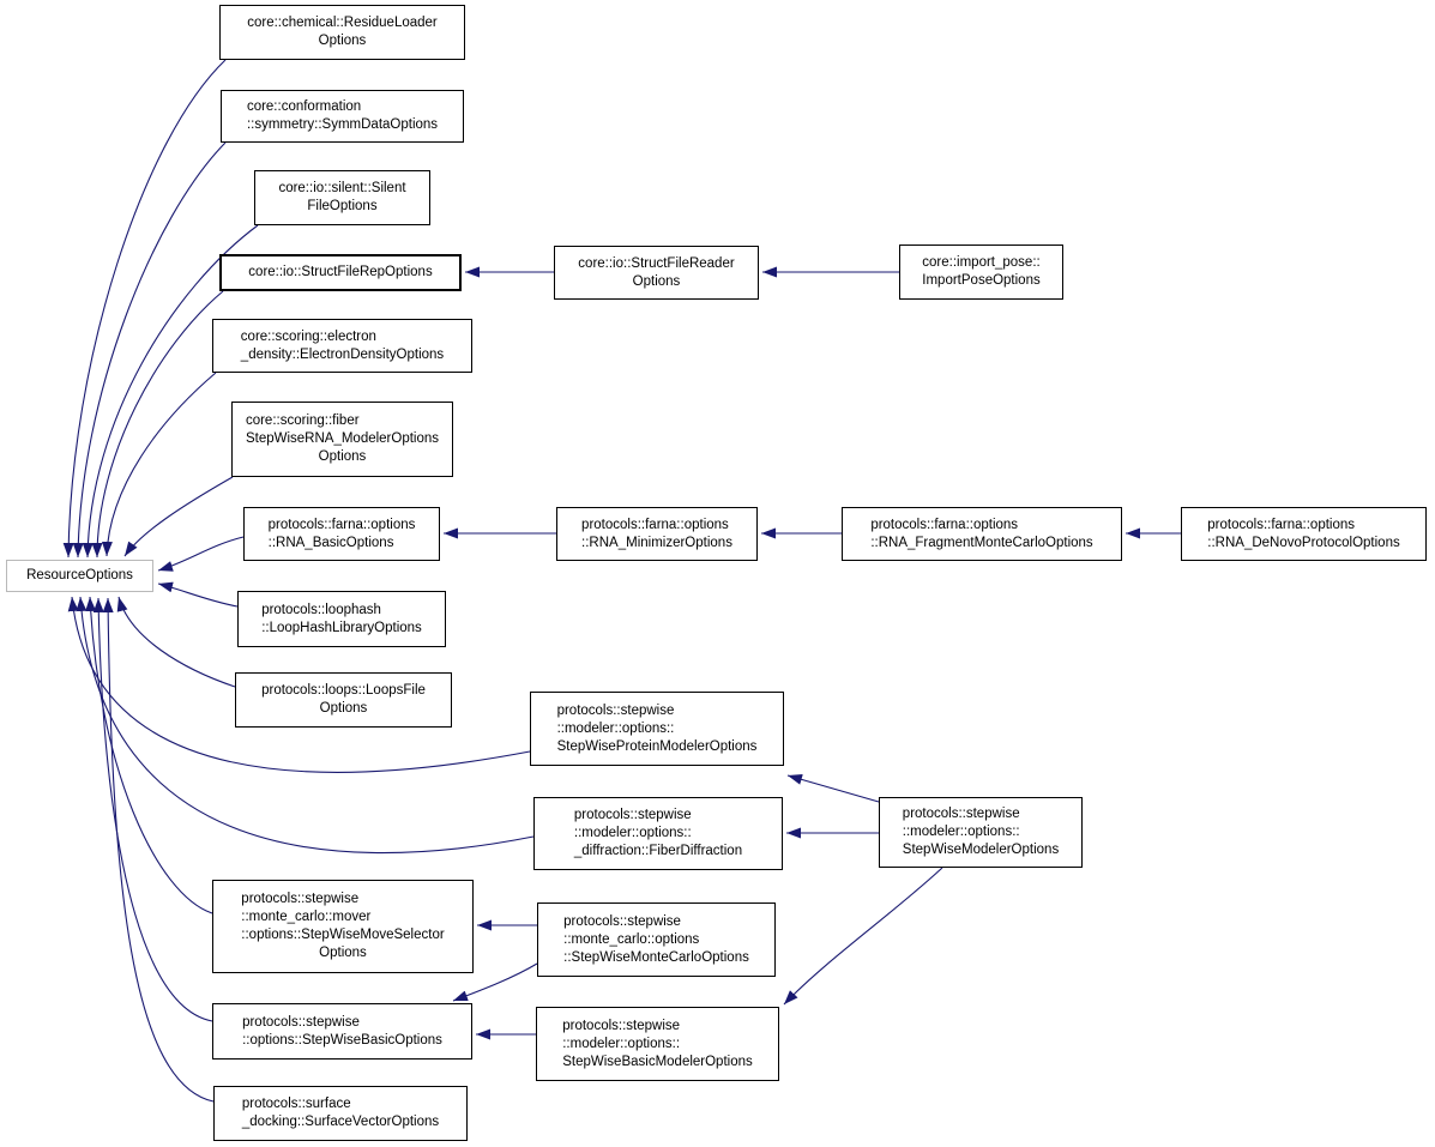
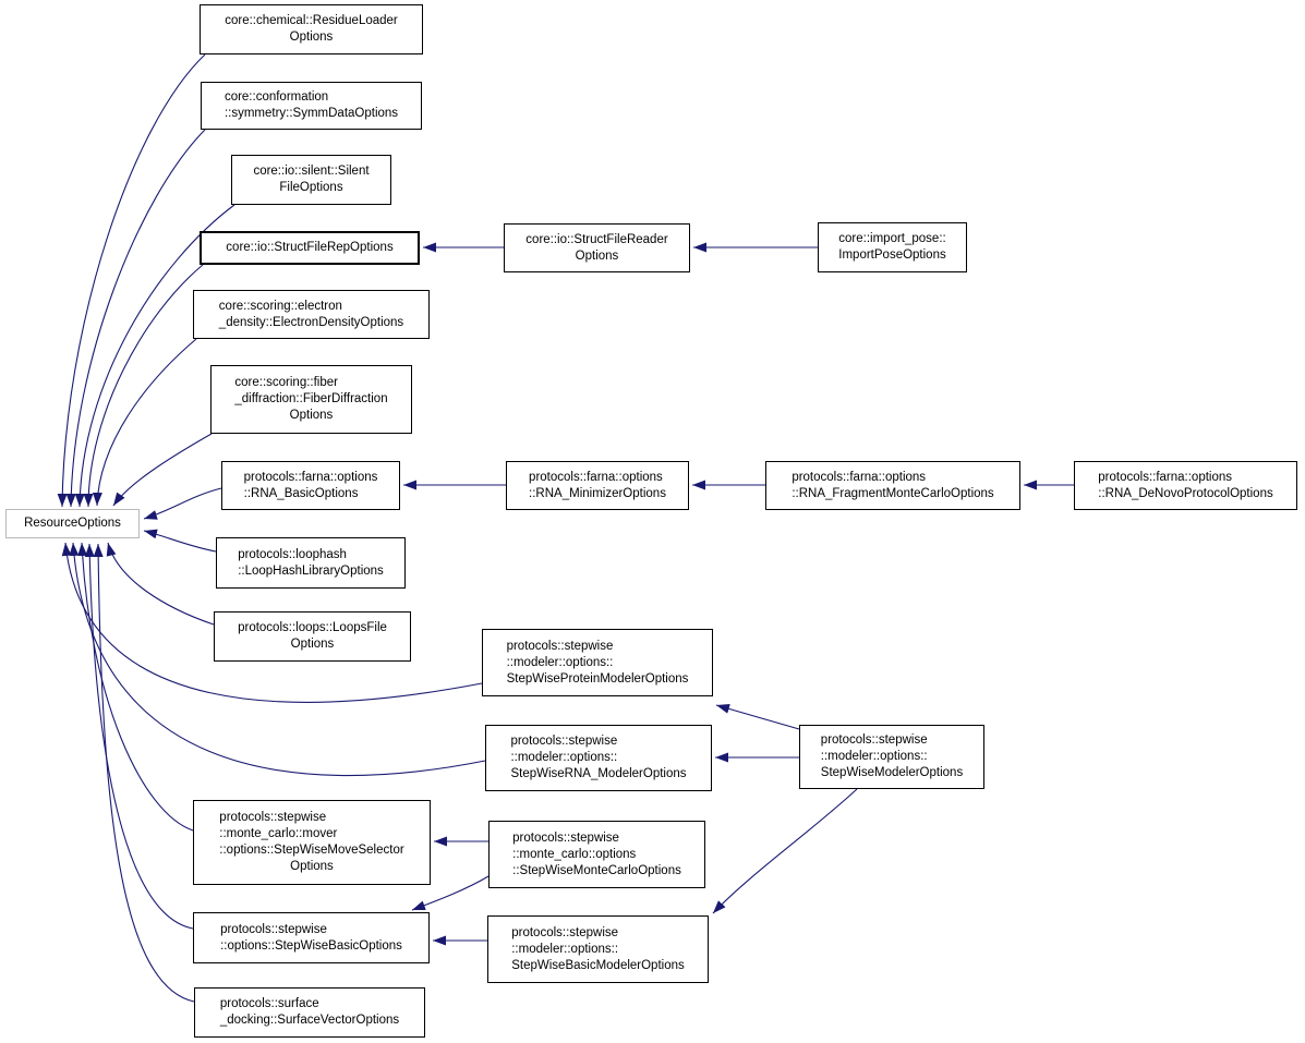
  ResourceOptions
  core::chemical::ResidueLoader
  Options
  core::conformation
  ::symmetry::SymmDataOptions
  core::io::silent::Silent
  FileOptions
  core::io::StructFileRepOptions
  core::scoring::electron
  _density::ElectronDensityOptions
  core::scoring::fiber
- StepWiseRNA_ModelerOptions
+ _diffraction::FiberDiffraction
  Options
  protocols::farna::options
  ::RNA_BasicOptions
  protocols::loophash
  ::LoopHashLibraryOptions
  protocols::loops::LoopsFile
  Options
  protocols::stepwise
  ::modeler::options::
  StepWiseProteinModelerOptions
  protocols::stepwise
  ::modeler::options::
- _diffraction::FiberDiffraction
+ StepWiseRNA_ModelerOptions
  protocols::stepwise
  ::monte_carlo::mover
  ::options::StepWiseMoveSelector
  Options
  protocols::stepwise
  ::options::StepWiseBasicOptions
  protocols::surface
  _docking::SurfaceVectorOptions
  core::io::StructFileReader
  Options
  core::import_pose::
  ImportPoseOptions
  protocols::farna::options
  ::RNA_MinimizerOptions
  protocols::farna::options
  ::RNA_FragmentMonteCarloOptions
  protocols::farna::options
  ::RNA_DeNovoProtocolOptions
  protocols::stepwise
  ::modeler::options::
  StepWiseModelerOptions
  protocols::stepwise
  ::monte_carlo::options
  ::StepWiseMonteCarloOptions
  protocols::stepwise
  ::modeler::options::
  StepWiseBasicModelerOptions
